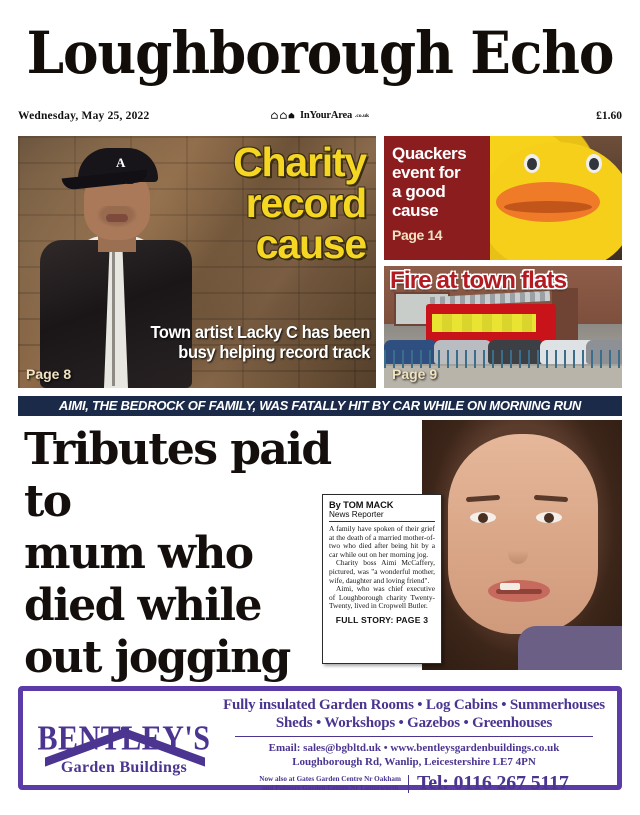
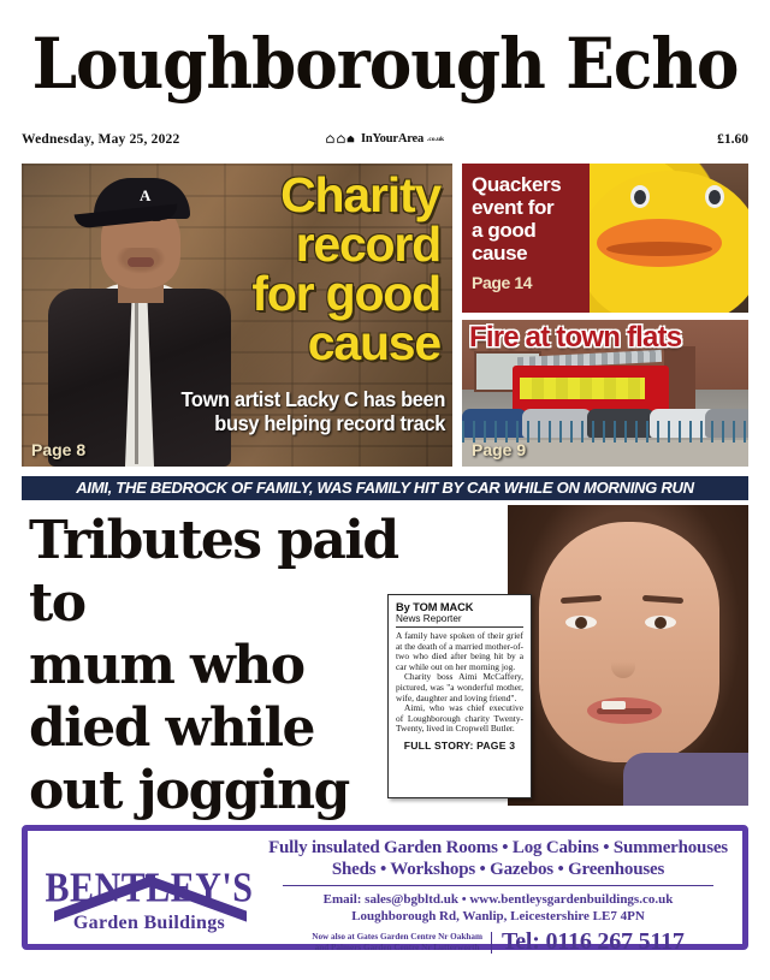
  Loughborough Echo
  Wednesday, May 25, 2022
  InYourArea
  £1.60
  A
  Charity
  record
+ for good
  cause
  Town artist Lacky C has been
  busy helping record track
  Page 8
  Quackers
  event for
  a good
  cause
  Page 14
  Fire at town flats
  Page 9
- AIMI, THE BEDROCK OF FAMILY, WAS FATALLY HIT BY CAR WHILE ON MORNING RUN
+ AIMI, THE BEDROCK OF FAMILY, WAS FAMILY HIT BY CAR WHILE ON MORNING RUN
  Tributes paid to
  mum who
  died while
  out jogging
  By TOM MACK
  News Reporter
  A family have spoken of their grief at the death of a married mother-of-two who died after being hit by a car while out on her morning jog.
  Charity boss Aimi McCaffery, pictured, was "a wonderful mother, wife, daughter and loving friend".
  Aimi, who was chief executive of Loughborough charity Twenty-Twenty, lived in Cropwell Butler.
  FULL STORY: PAGE 3
  BENTLEY'S
  Garden Buildings
  Fully insulated Garden Rooms • Log Cabins • Summerhouses
  Sheds • Workshops • Gazebos • Greenhouses
  Email: sales@bgbltd.uk • www.bentleysgardenbuildings.co.uk
  Loughborough Rd, Wanlip, Leicestershire LE7 4PN
  Now also at Gates Garden Centre Nr Oakham
  and Palmers Garden Centre Nr Lutterworth
  Tel: 0116 267 5117
